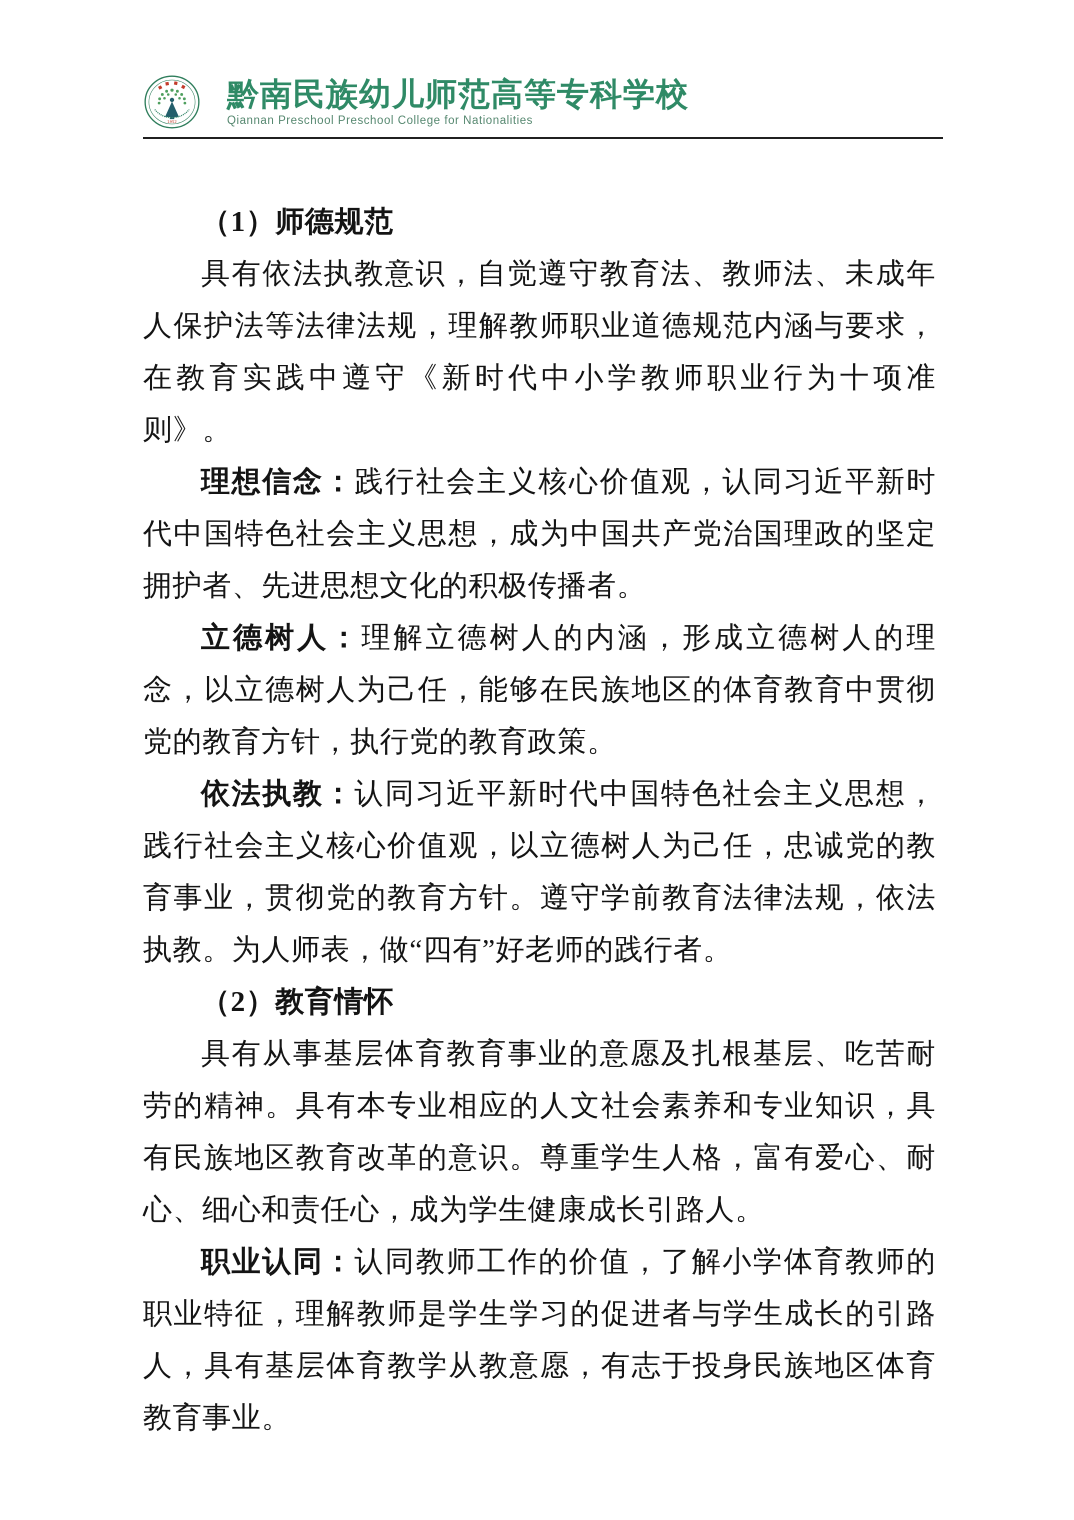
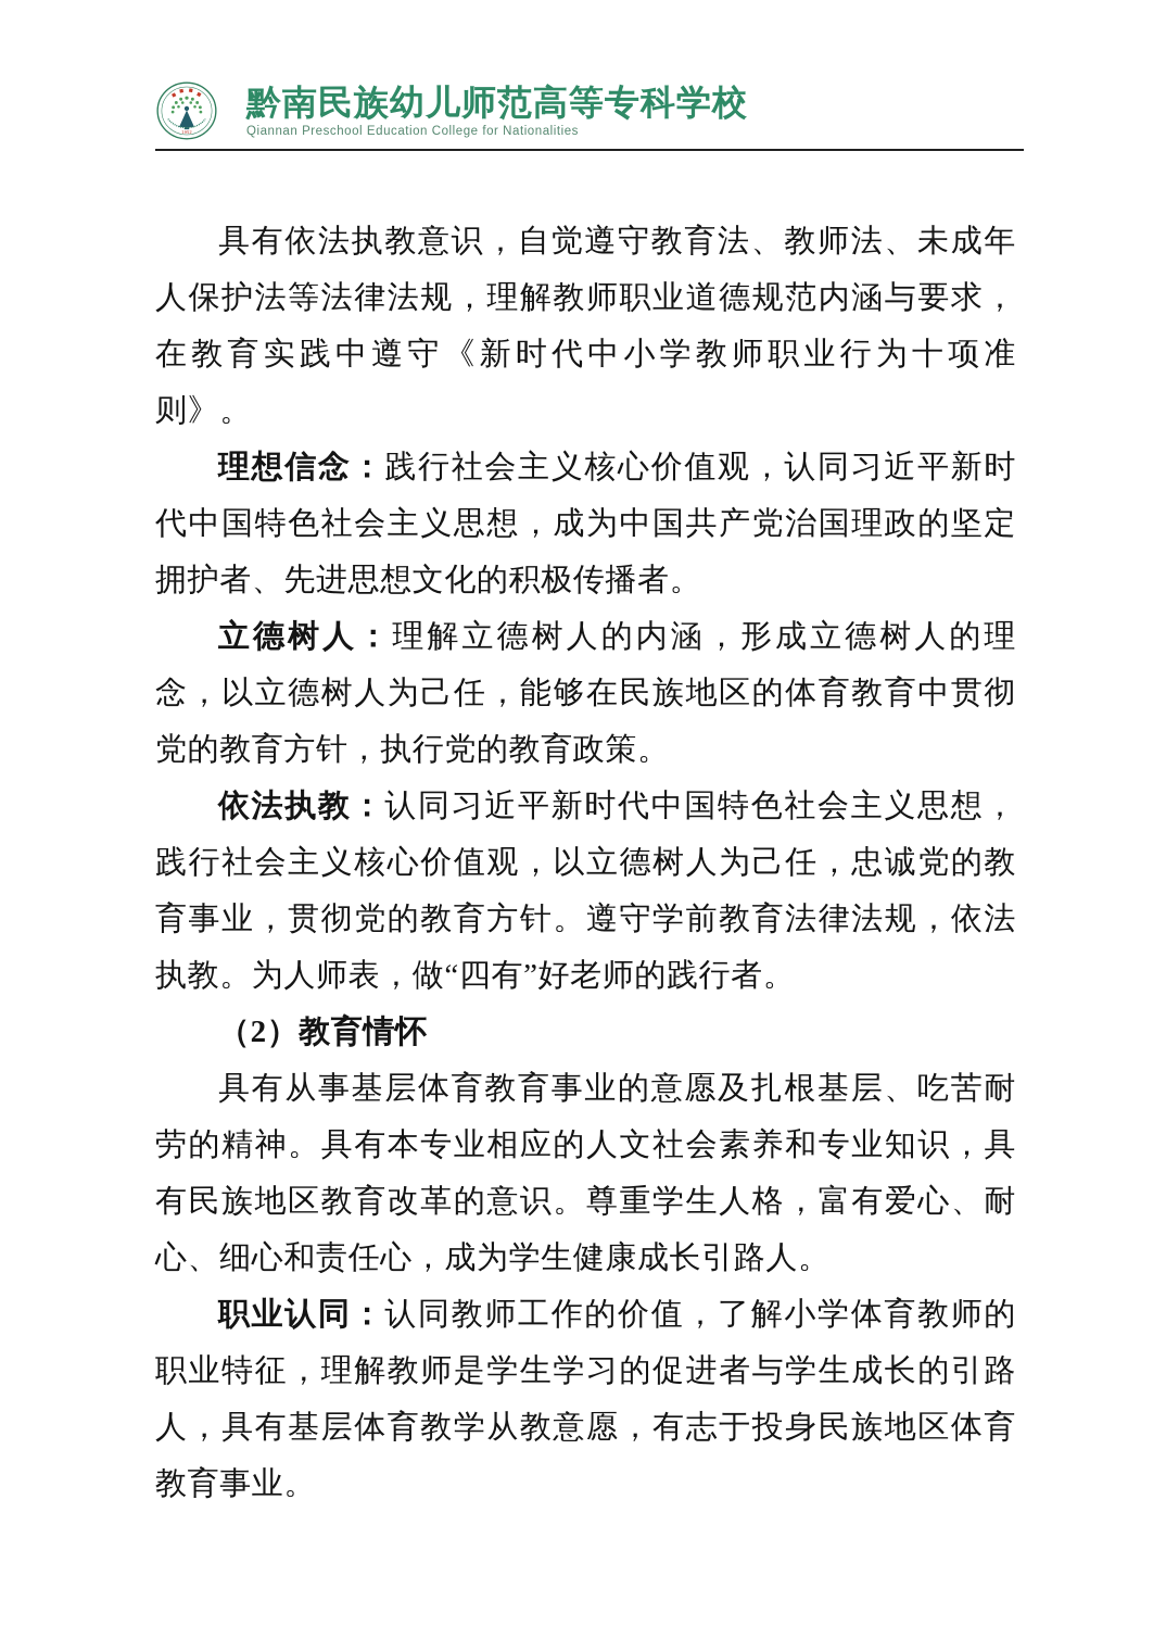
  黔南民族幼儿师范高等专科学校
- Qiannan Preschool Preschool College for Nationalities
+ Qiannan Preschool Education College for Nationalities
- （1）师德规范
  具有依法执教意识，自觉遵守教育法、教师法、未成年人保护法等法律法规，理解教师职业道德规范内涵与要求，在教育实践中遵守《新时代中小学教师职业行为十项准则》。
  理想信念：践行社会主义核心价值观，认同习近平新时代中国特色社会主义思想，成为中国共产党治国理政的坚定拥护者、先进思想文化的积极传播者。
  立德树人：理解立德树人的内涵，形成立德树人的理念，以立德树人为己任，能够在民族地区的体育教育中贯彻党的教育方针，执行党的教育政策。
  依法执教：认同习近平新时代中国特色社会主义思想，践行社会主义核心价值观，以立德树人为己任，忠诚党的教育事业，贯彻党的教育方针。遵守学前教育法律法规，依法执教。为人师表，做“四有”好老师的践行者。
  （2）教育情怀
  具有从事基层体育教育事业的意愿及扎根基层、吃苦耐劳的精神。具有本专业相应的人文社会素养和专业知识，具有民族地区教育改革的意识。尊重学生人格，富有爱心、耐心、细心和责任心，成为学生健康成长引路人。
  职业认同：认同教师工作的价值，了解小学体育教师的职业特征，理解教师是学生学习的促进者与学生成长的引路人，具有基层体育教学从教意愿，有志于投身民族地区体育教育事业。
